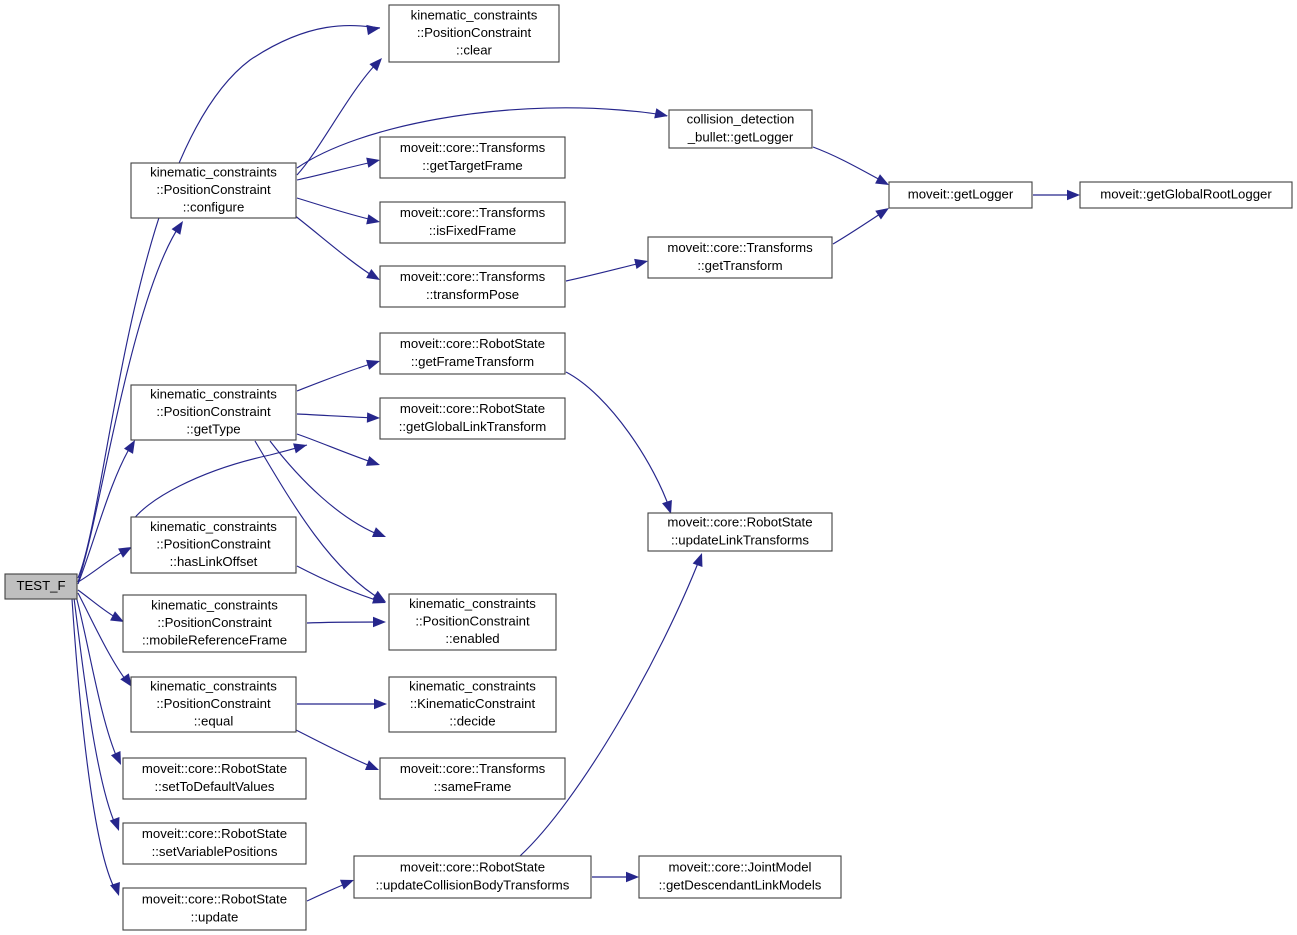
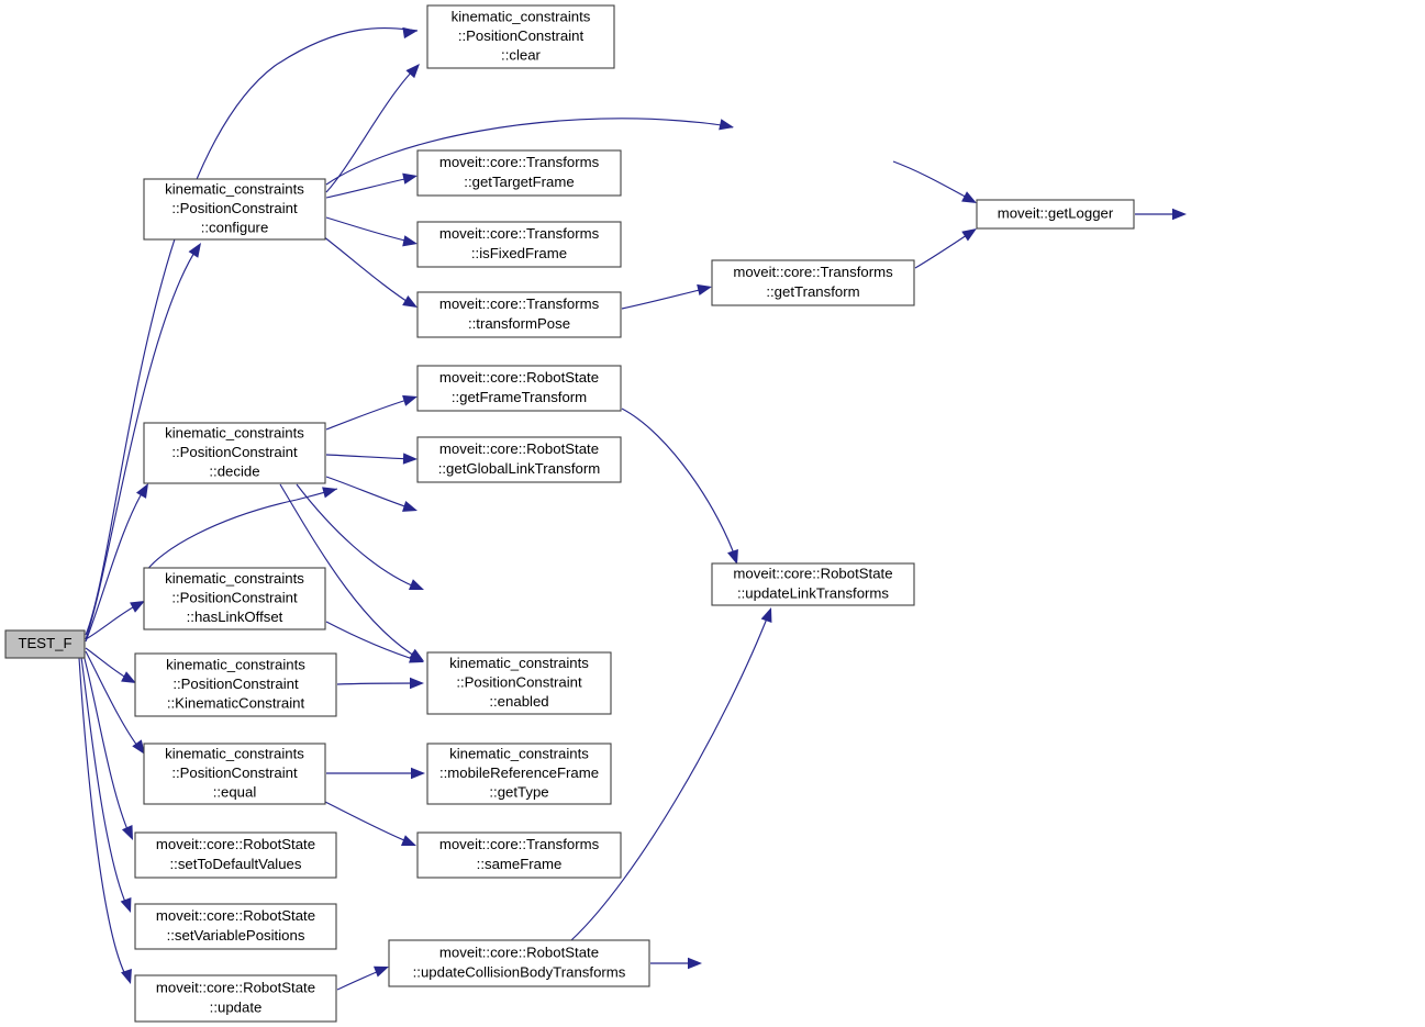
  TEST_F
  kinematic_constraints
  ::PositionConstraint
  ::clear
  kinematic_constraints
  ::PositionConstraint
  ::configure
  moveit::core::Transforms
  ::getTargetFrame
  moveit::core::Transforms
  ::isFixedFrame
  moveit::core::Transforms
  ::transformPose
- collision_detection
- _bullet::getLogger
  moveit::core::Transforms
  ::getTransform
  moveit::getLogger
- moveit::getGlobalRootLogger
  kinematic_constraints
  ::PositionConstraint
- ::getType
+ ::decide
  moveit::core::RobotState
  ::getFrameTransform
  moveit::core::RobotState
  ::getGlobalLinkTransform
  moveit::core::RobotState
  ::updateLinkTransforms
  kinematic_constraints
  ::PositionConstraint
  ::hasLinkOffset
  kinematic_constraints
  ::PositionConstraint
- ::mobileReferenceFrame
+ ::KinematicConstraint
  kinematic_constraints
  ::PositionConstraint
  ::enabled
  kinematic_constraints
  ::PositionConstraint
  ::equal
  kinematic_constraints
- ::KinematicConstraint
+ ::mobileReferenceFrame
- ::decide
+ ::getType
  moveit::core::RobotState
  ::setToDefaultValues
  moveit::core::Transforms
  ::sameFrame
  moveit::core::RobotState
  ::setVariablePositions
  moveit::core::RobotState
  ::update
  moveit::core::RobotState
  ::updateCollisionBodyTransforms
- moveit::core::JointModel
- ::getDescendantLinkModels
